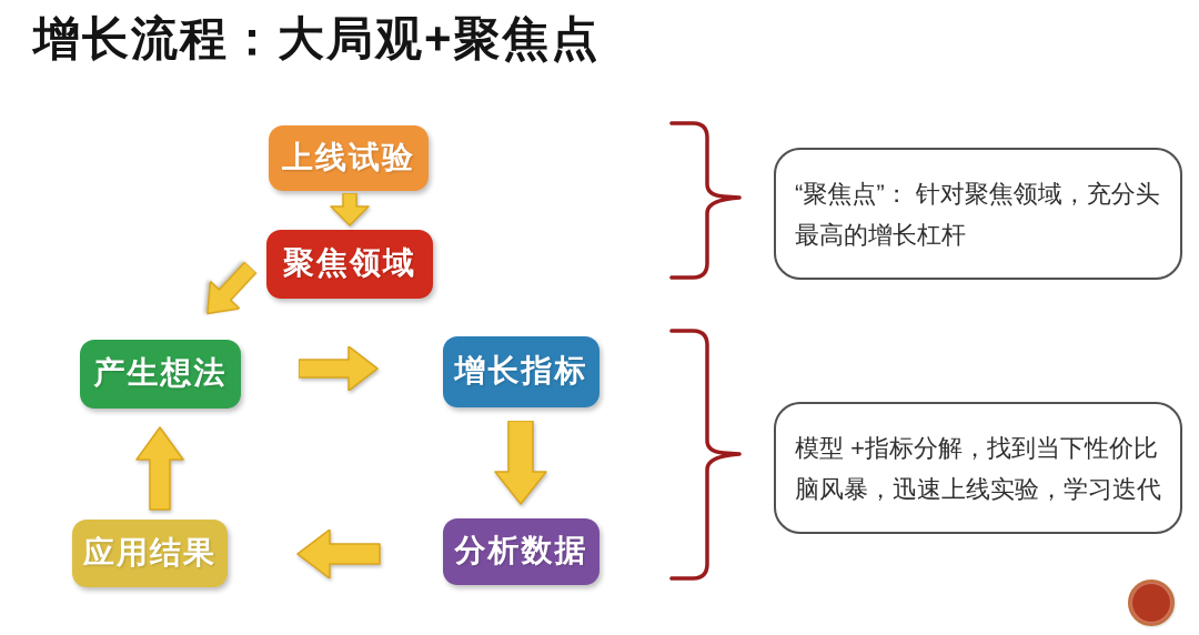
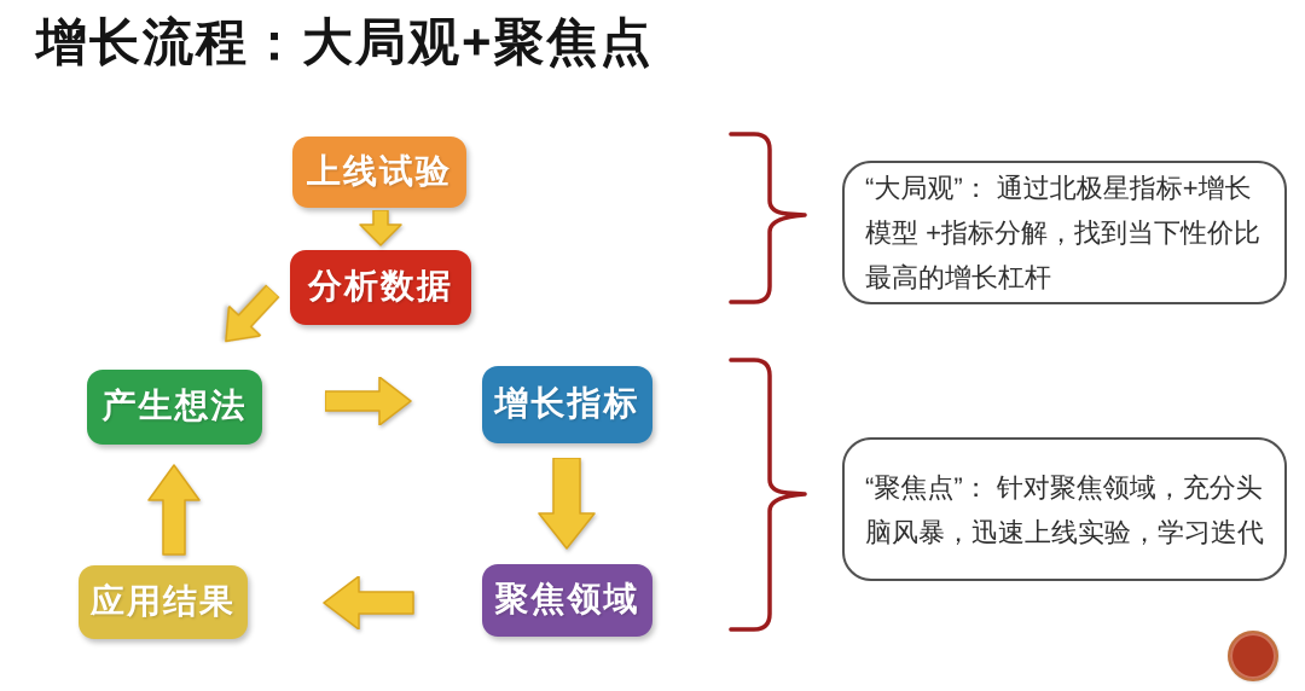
  增长流程：大局观+聚焦点
  上线试验
- 聚焦领域
+ 分析数据
  产生想法
  增长指标
- 分析数据
+ 聚焦领域
  应用结果
+ “大局观”： 通过北极星指标+增长
- “聚焦点”： 针对聚焦领域，充分头
+ 模型 +指标分解，找到当下性价比
  最高的增长杠杆
- 模型 +指标分解，找到当下性价比
+ “聚焦点”： 针对聚焦领域，充分头
  脑风暴，迅速上线实验，学习迭代
